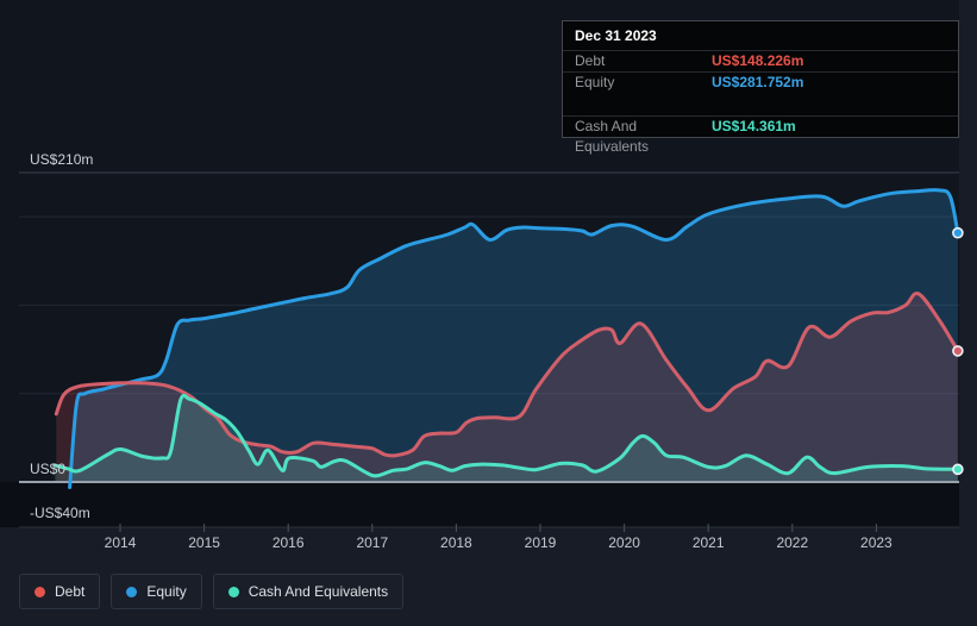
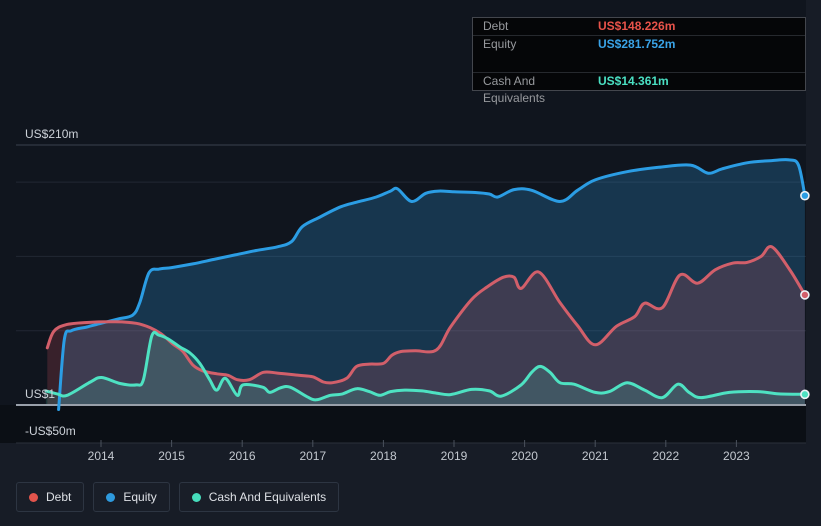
  US$210m
- US$0
+ US$1
- -US$40m
+ -US$50m
  2014
  2015
  2016
  2017
  2018
  2019
  2020
  2021
  2022
  2023
- Dec 31 2023
  Debt
  US$148.226m
  Equity
  US$281.752m
  Cash And Equivalents
  US$14.361m
  Debt
  Equity
  Cash And Equivalents
